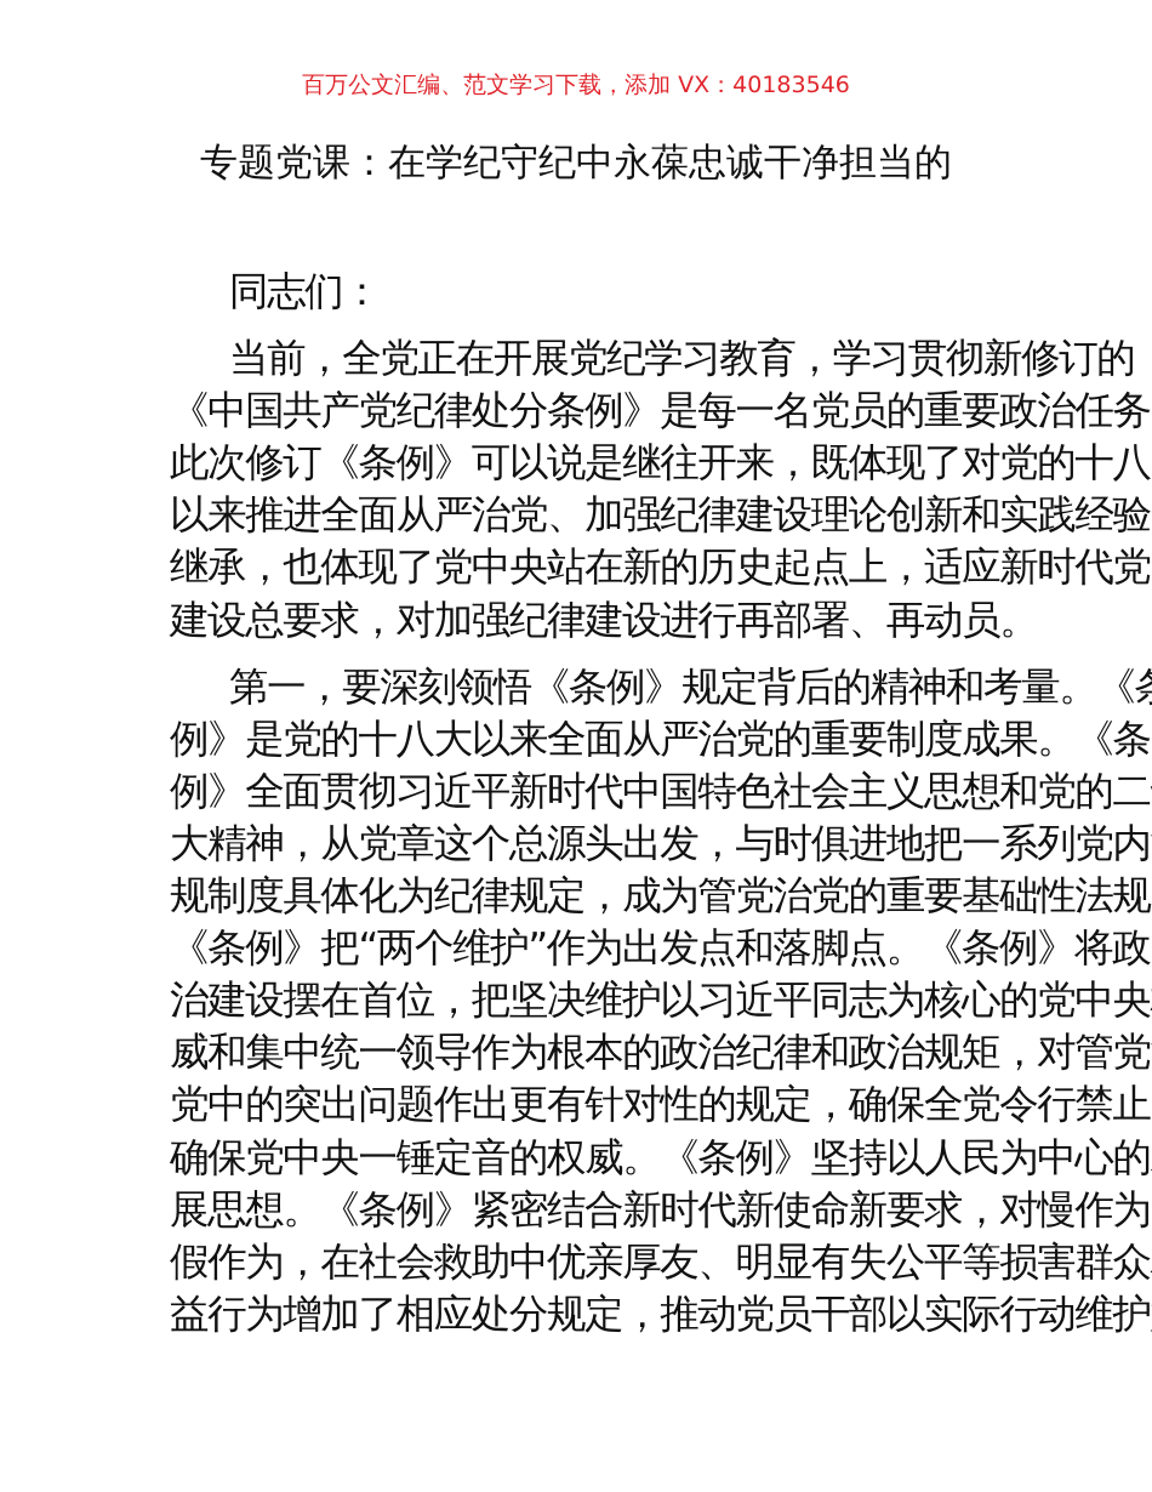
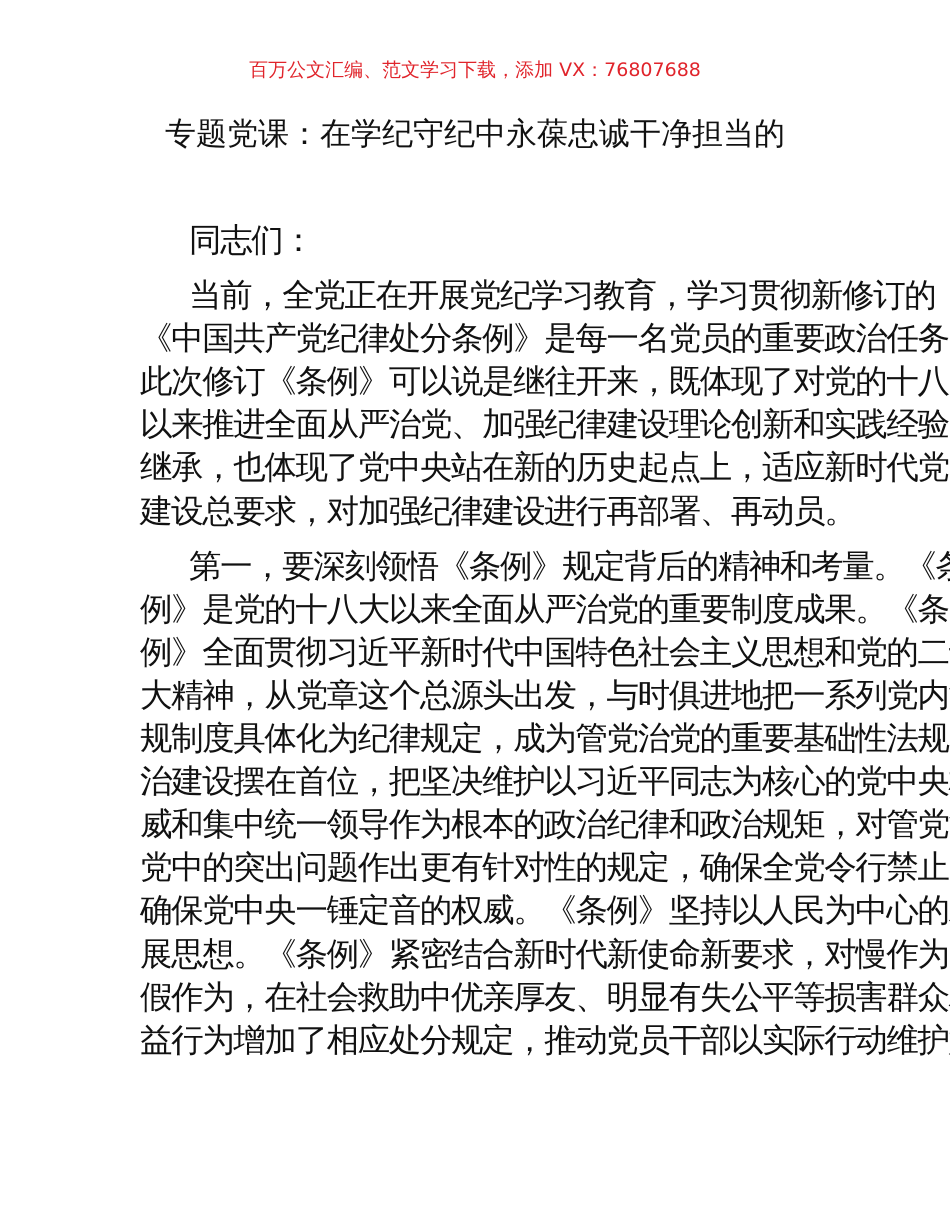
- 百万公文汇编、范文学习下载，添加 VX：40183546
+ 百万公文汇编、范文学习下载，添加 VX：76807688
  专题党课：在学纪守纪中永葆忠诚干净担当的
  同志们：
  当前，全党正在开展党纪学习教育，学习贯彻新修订的
  《中国共产党纪律处分条例》是每一名党员的重要政治任务
  此次修订《条例》可以说是继往开来，既体现了对党的十八
  以来推进全面从严治党、加强纪律建设理论创新和实践经验
  继承，也体现了党中央站在新的历史起点上，适应新时代党
  建设总要求，对加强纪律建设进行再部署、再动员。
  第一，要深刻领悟《条例》规定背后的精神和考量。《
  例》是党的十八大以来全面从严治党的重要制度成果。《条
  例》全面贯彻习近平新时代中国特色社会主义思想和党的二
  大精神，从党章这个总源头出发，与时俱进地把一系列党内
  规制度具体化为纪律规定，成为管党治党的重要基础性法规
- 《条例》把“两个维护”作为出发点和落脚点。《条例》将政
  治建设摆在首位，把坚决维护以习近平同志为核心的党中央
  威和集中统一领导作为根本的政治纪律和政治规矩，对管党
  党中的突出问题作出更有针对性的规定，确保全党令行禁止
  确保党中央一锤定音的权威。《条例》坚持以人民为中心的
  展思想。《条例》紧密结合新时代新使命新要求，对慢作为
  假作为，在社会救助中优亲厚友、明显有失公平等损害群众
  益行为增加了相应处分规定，推动党员干部以实际行动维护
